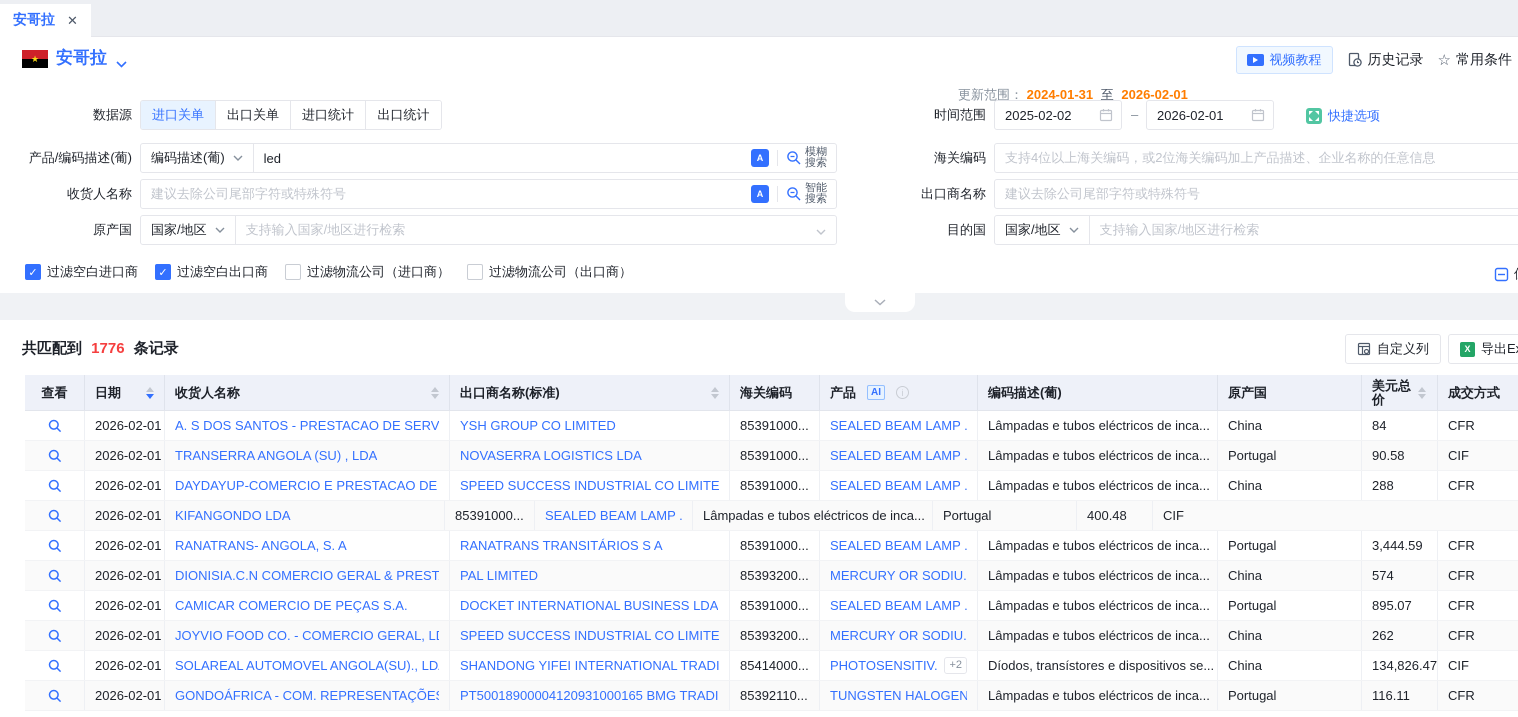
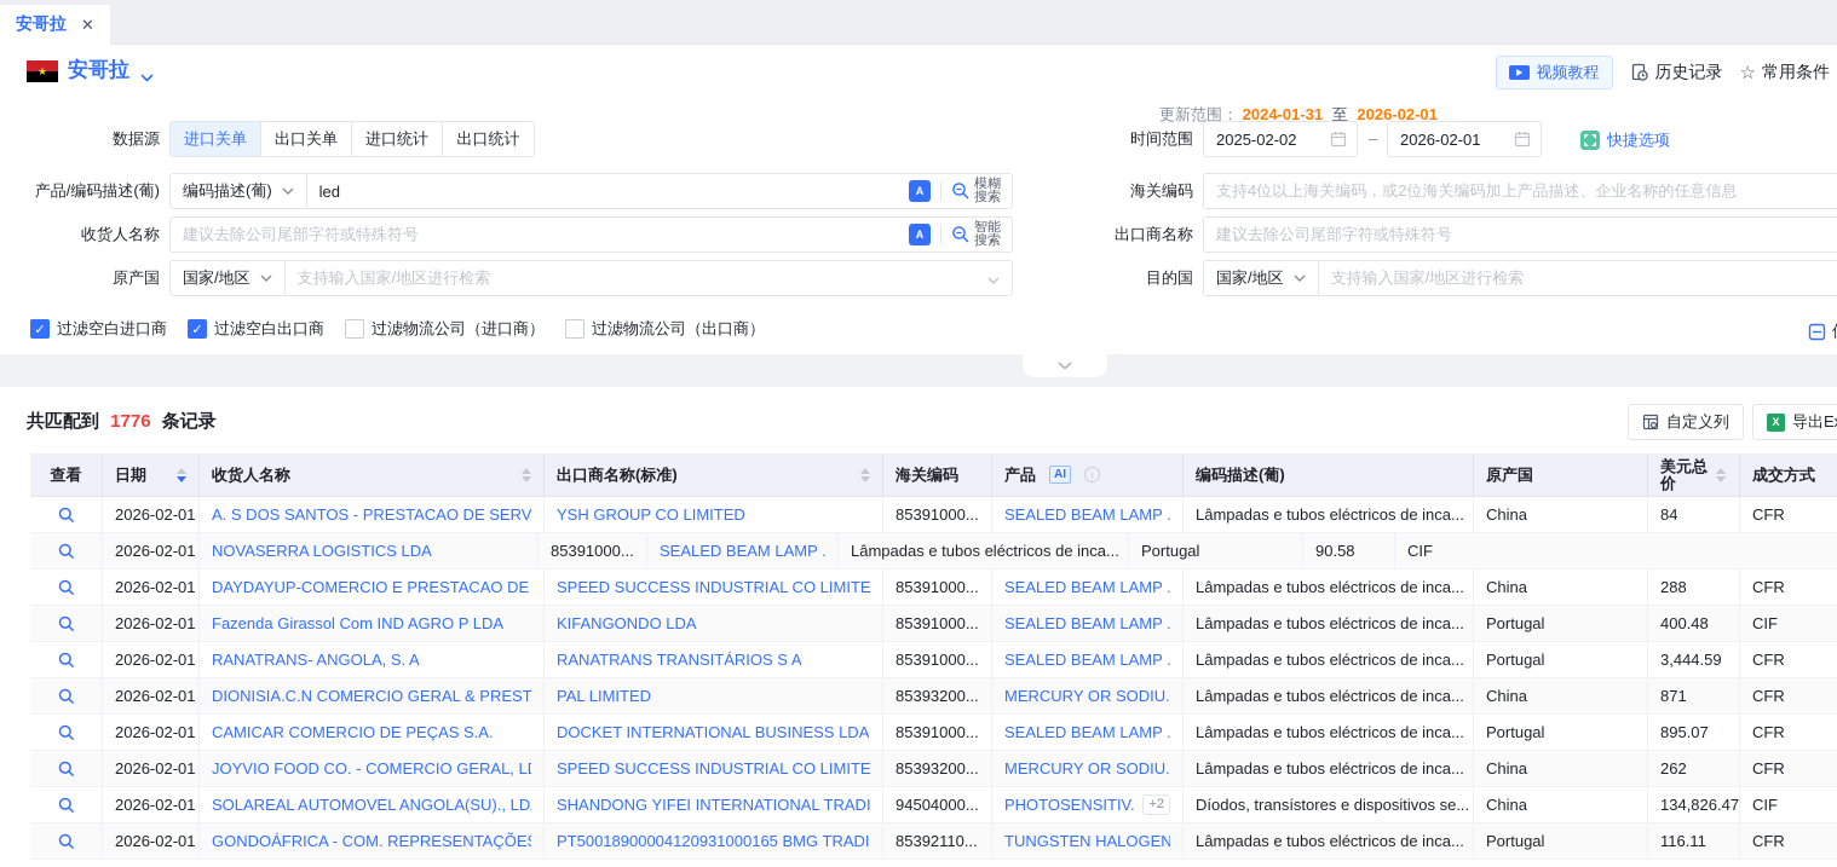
  安哥拉
  ✕
  ★
  安哥拉
  视频教程
  历史记录
  ☆
  常用条件
  更新范围： 2024-01-31 至 2026-02-01
  数据源
  进口关单
  出口关单
  进口统计
  出口统计
  时间范围
  2025-02-02
  –
  2026-02-01
  快捷选项
  产品/编码描述(葡)
  编码描述(葡)
  led
  A
  模糊
  搜索
  海关编码
  支持4位以上海关编码，或2位海关编码加上产品描述、企业名称的任意信息
  收货人名称
  建议去除公司尾部字符或特殊符号
  A
  智能
  搜索
  出口商名称
  建议去除公司尾部字符或特殊符号
  原产国
  国家/地区
  支持输入国家/地区进行检索
  目的国
  国家/地区
  支持输入国家/地区进行检索
  ✓
  过滤空白进口商
  ✓
  过滤空白出口商
  过滤物流公司（进口商）
  过滤物流公司（出口商）
  共匹配到 1776 条记录
  自定义列
  X
  查看
  日期
  收货人名称
  出口商名称(标准)
  海关编码
  产品
  AI
  i
  编码描述(葡)
  原产国
  美元总价
  成交方式
  2026-02-01
  A. S DOS SANTOS - PRESTACAO DE SERV
  YSH GROUP CO LIMITED
  85391000...
  SEALED BEAM LAMP .
  Lâmpadas e tubos eléctricos de inca...
  China
  84
  CFR
  2026-02-01
- TRANSERRA ANGOLA (SU) , LDA
  NOVASERRA LOGISTICS LDA
  85391000...
  SEALED BEAM LAMP .
  Lâmpadas e tubos eléctricos de inca...
  Portugal
  90.58
  CIF
  2026-02-01
  DAYDAYUP-COMERCIO E PRESTACAO DE
  SPEED SUCCESS INDUSTRIAL CO LIMITE
  85391000...
  SEALED BEAM LAMP .
  Lâmpadas e tubos eléctricos de inca...
  China
  288
  CFR
  2026-02-01
+ Fazenda Girassol Com IND AGRO P LDA
  KIFANGONDO LDA
  85391000...
  SEALED BEAM LAMP .
  Lâmpadas e tubos eléctricos de inca...
  Portugal
  400.48
  CIF
  2026-02-01
  RANATRANS- ANGOLA, S. A
  RANATRANS TRANSITÁRIOS S A
  85391000...
  SEALED BEAM LAMP .
  Lâmpadas e tubos eléctricos de inca...
  Portugal
  3,444.59
  CFR
  2026-02-01
  DIONISIA.C.N COMERCIO GERAL & PREST
  PAL LIMITED
  85393200...
  MERCURY OR SODIU.
  Lâmpadas e tubos eléctricos de inca...
  China
- 574
+ 871
  CFR
  2026-02-01
  CAMICAR COMERCIO DE PEÇAS S.A.
  DOCKET INTERNATIONAL BUSINESS LDA
  85391000...
  SEALED BEAM LAMP .
  Lâmpadas e tubos eléctricos de inca...
  Portugal
  895.07
  CFR
  2026-02-01
  JOYVIO FOOD CO. - COMERCIO GERAL, L
  SPEED SUCCESS INDUSTRIAL CO LIMITE
  85393200...
  MERCURY OR SODIU.
  Lâmpadas e tubos eléctricos de inca...
  China
  262
  CFR
  2026-02-01
  SOLAREAL AUTOMOVEL ANGOLA(SU)., LD
  SHANDONG YIFEI INTERNATIONAL TRADI
- 85414000...
+ 94504000...
  PHOTOSENSITIV.
  +2
  Díodos, transístores e dispositivos se...
  China
  134,826.47
  CIF
  2026-02-01
  GONDOÁFRICA - COM. REPRESENTAÇÕE
  PT50018900004120931000165 BMG TRADI
  85392110...
  TUNGSTEN HALOGEN
  Lâmpadas e tubos eléctricos de inca...
  Portugal
  116.11
  CFR
